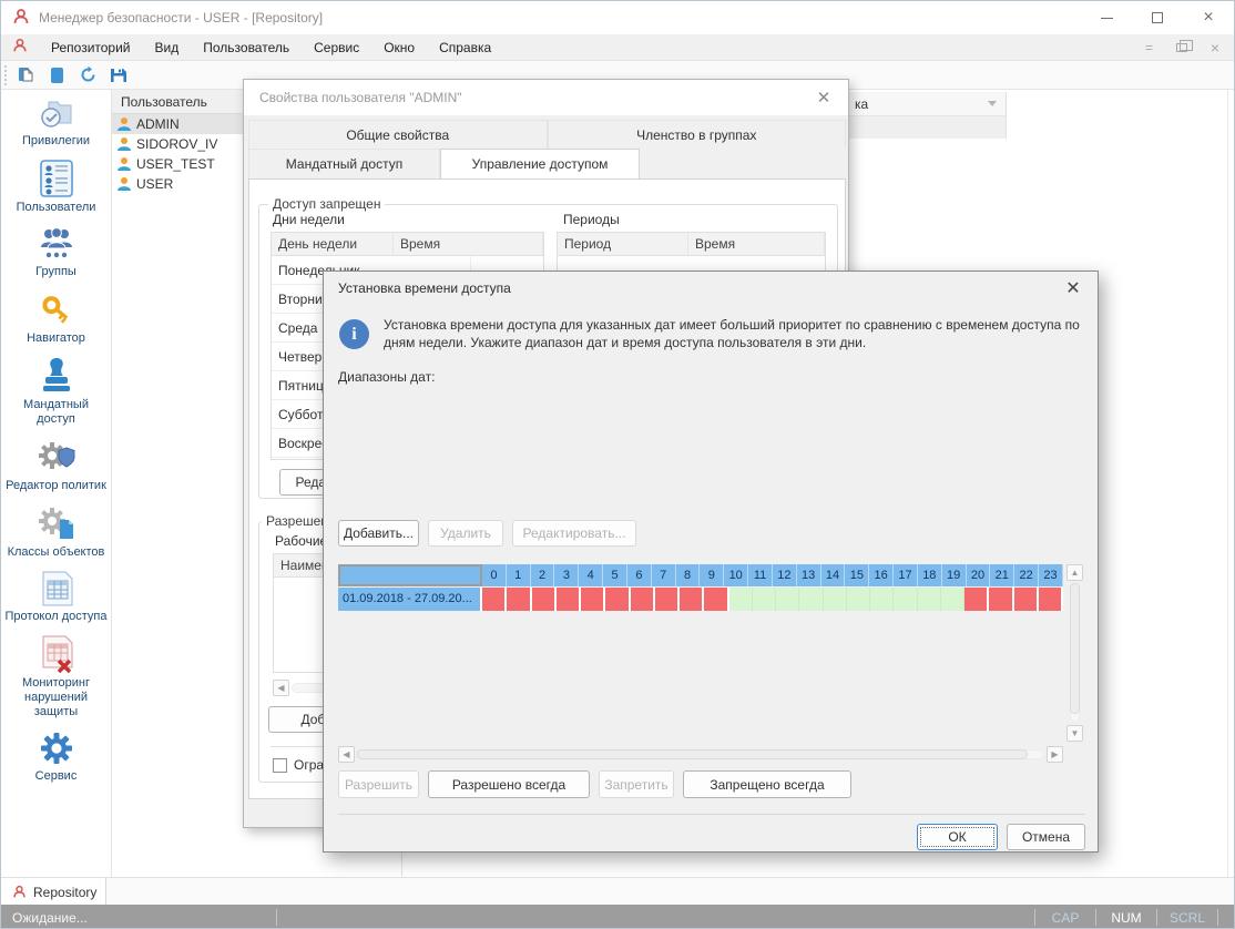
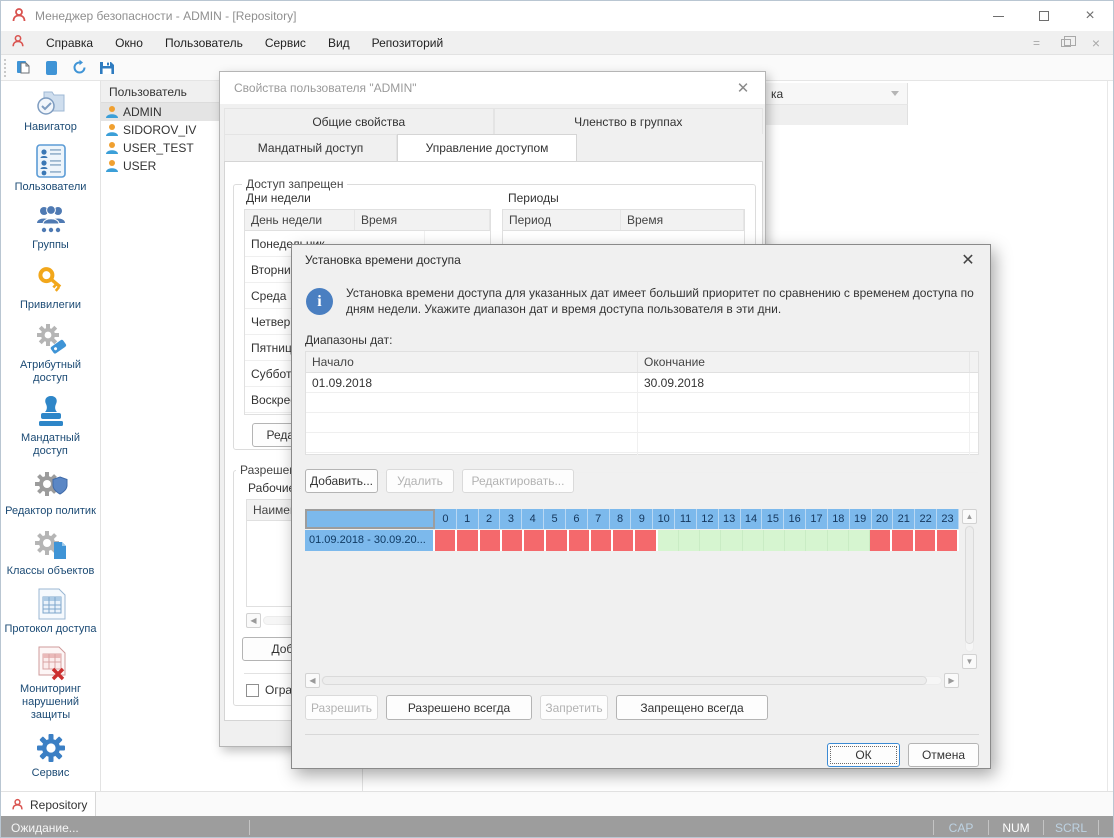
- Менеджер безопасности - USER - [Repository]
+ Менеджер безопасности - ADMIN - [Repository]
  ×
- Репозиторий
+ Справка
- Вид
+ Окно
  Пользователь
  Сервис
- Окно
+ Вид
- Справка
+ Репозиторий
  =
  ×
- Привилегии
+ Навигатор
  Пользователи
  Группы
- Навигатор
+ Привилегии
+ Атрибутный доступ
  Мандатный доступ
  Редактор политик
  Классы объектов
  Протокол доступа
  Мониторинг нарушений защиты
  Сервис
  Пользователь
  ADMIN
  SIDOROV_IV
  USER_TEST
  USER
  ка
  Repository
  Ожидание...
  CAP
  NUM
  SCRL
  Свойства пользователя "ADMIN"
  ✕
  Общие свойства
  Членство в группах
  Мандатный доступ
  Управление доступом
  Доступ запрещен
  Дни недели
  День недели
  Время
  Вторни
  Среда
  Четвер
  Пятниц
  Суббот
  Периоды
  Период
  Время
  ◀
  Установка времени доступа
  ✕
  i
  Установка времени доступа для указанных дат имеет больший приоритет по сравнению с временем доступа по дням недели. Укажите диапазон дат и время доступа пользователя в эти дни.
  Диапазоны дат:
+ Начало
+ Окончание
+ 01.09.2018
+ 30.09.2018
  Добавить...
  Удалить
  Редактировать...
  0
  1
  2
  3
  4
  5
  6
  7
  8
  9
  10
  11
  12
  13
  14
  15
  16
  17
  18
  19
  20
  21
  22
  23
- 01.09.2018 - 27.09.20...
+ 01.09.2018 - 30.09.20...
  ▲
  ▼
  ◀
  ▶
  Разрешить
  Разрешено всегда
  Запретить
  Запрещено всегда
  ОК
  Отмена
